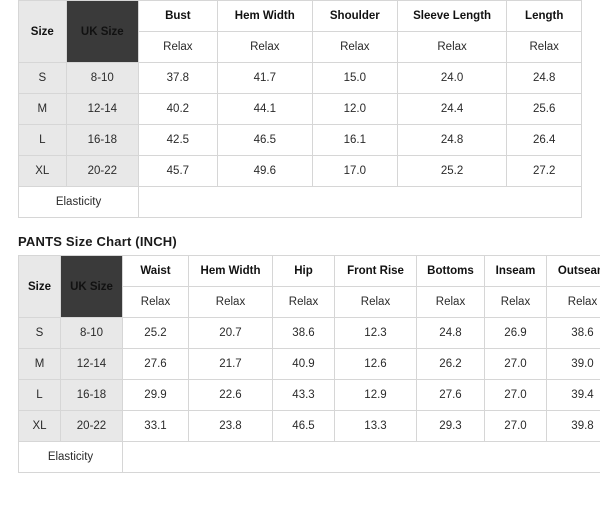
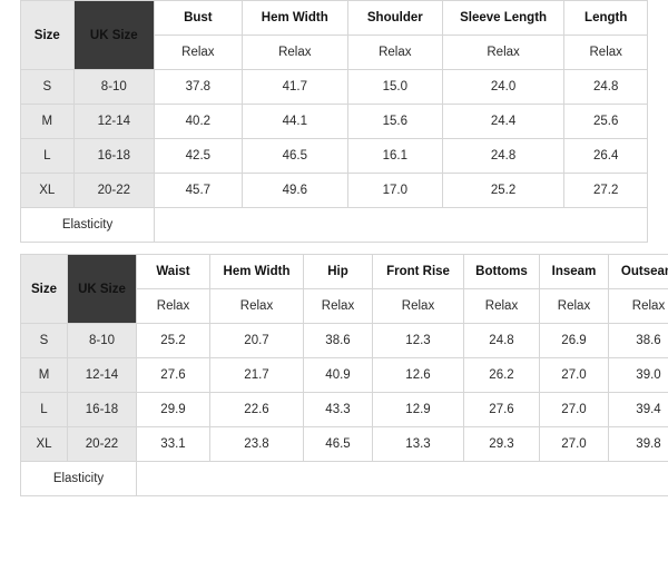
  Size	UK Size	Bust	Hem Width	Shoulder	Sleeve Length	Length
  Relax	Relax	Relax	Relax	Relax
  S	8-10	37.8	41.7	15.0	24.0	24.8
- M	12-14	40.2	44.1	12.0	24.4	25.6
+ M	12-14	40.2	44.1	15.6	24.4	25.6
  L	16-18	42.5	46.5	16.1	24.8	26.4
  XL	20-22	45.7	49.6	17.0	25.2	27.2
  Elasticity
- PANTS Size Chart (INCH)
  Size	UK Size	Waist	Hem Width	Hip	Front Rise	Bottoms	Inseam	Outsea
  Relax	Relax	Relax	Relax	Relax	Relax	Relax
  S	8-10	25.2	20.7	38.6	12.3	24.8	26.9	38.6
  M	12-14	27.6	21.7	40.9	12.6	26.2	27.0	39.0
  L	16-18	29.9	22.6	43.3	12.9	27.6	27.0	39.4
  XL	20-22	33.1	23.8	46.5	13.3	29.3	27.0	39.8
  Elasticity
